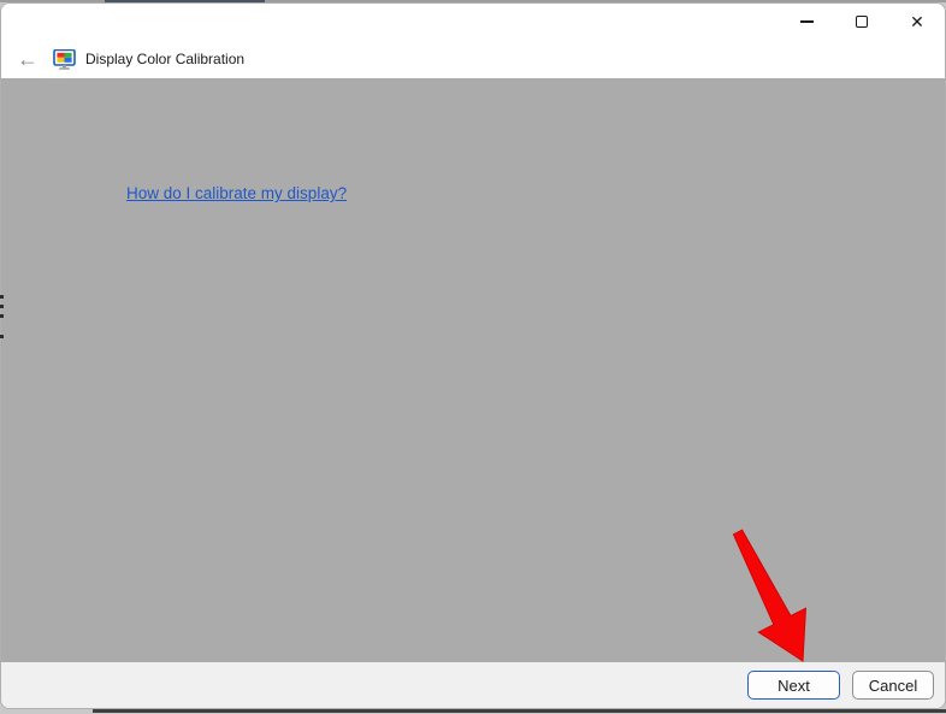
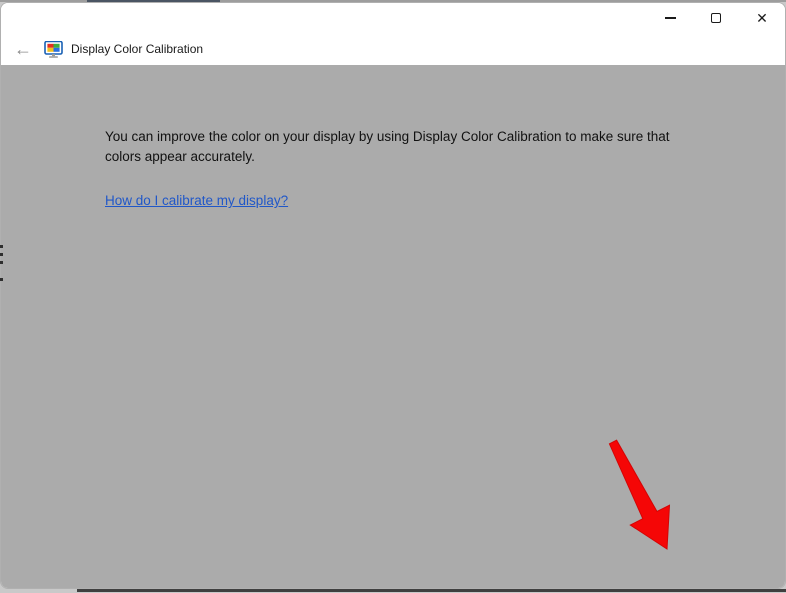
  ✕
  ←
  Display Color Calibration
+ You can improve the color on your display by using Display Color Calibration to make sure that
+ colors appear accurately.
  How do I calibrate my display?
- Next
- Cancel
